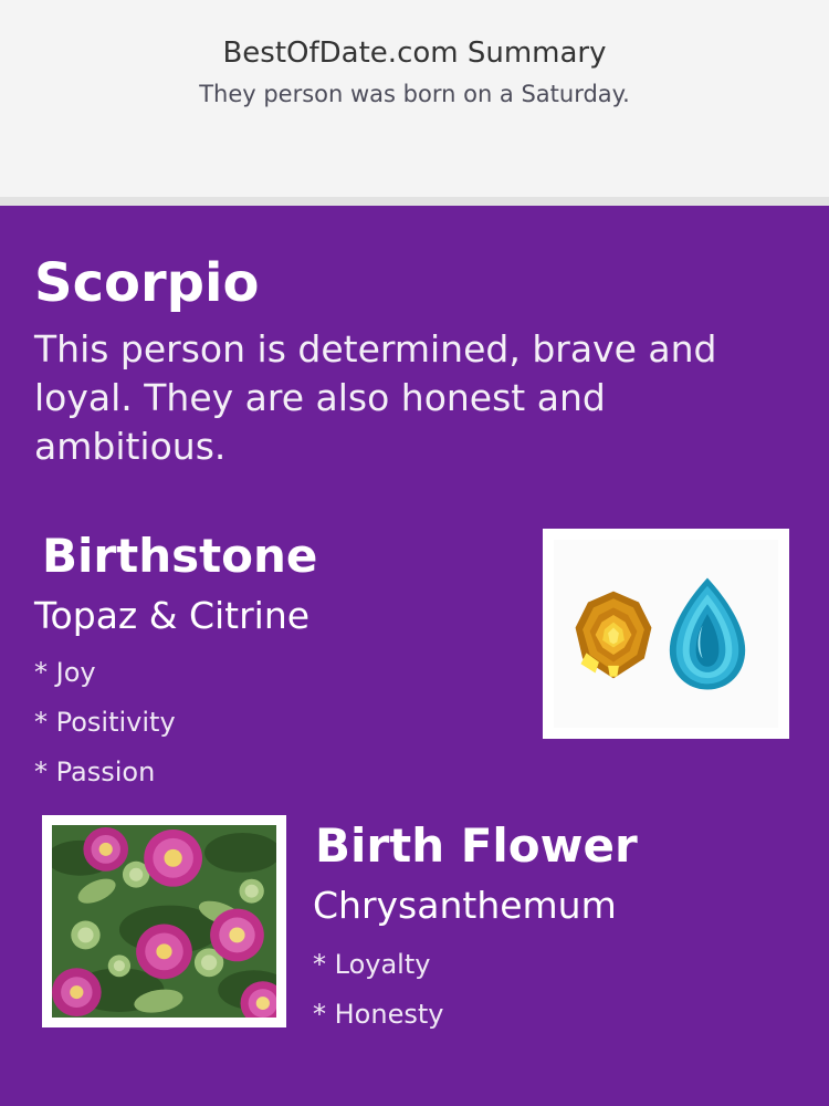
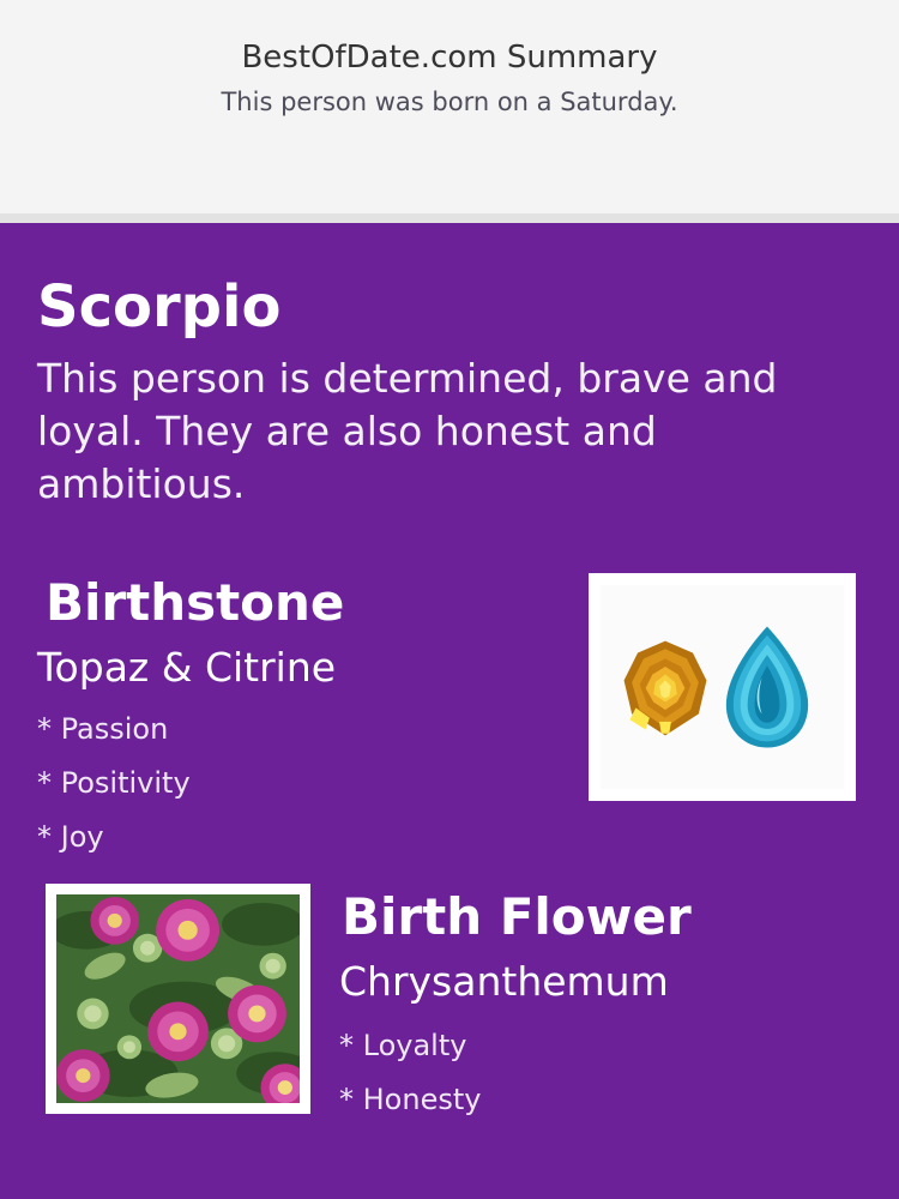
  BestOfDate.com Summary
- They person was born on a Saturday.
+ This person was born on a Saturday.
  Scorpio
  This person is determined, brave and loyal. They are also honest and ambitious.
  Birthstone
  Topaz & Citrine
- * Joy
+ * Passion
  * Positivity
- * Passion
+ * Joy
  Birth Flower
  Chrysanthemum
  * Loyalty
  * Honesty
